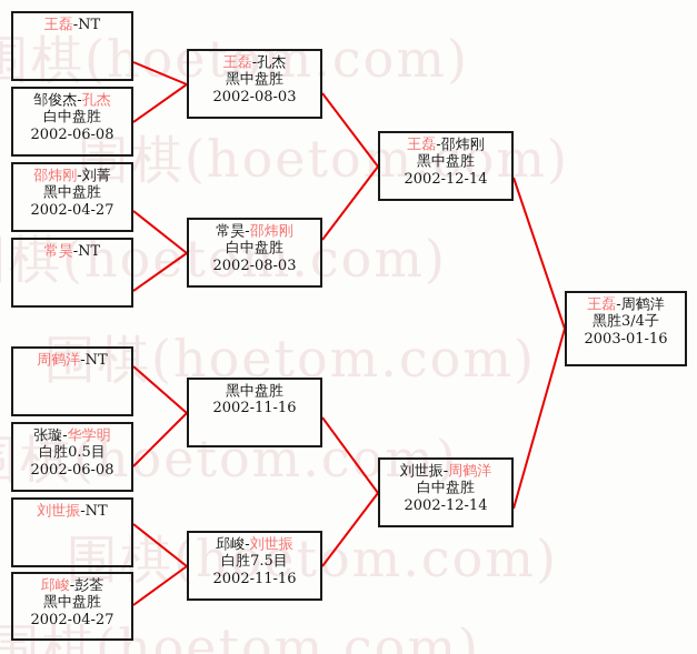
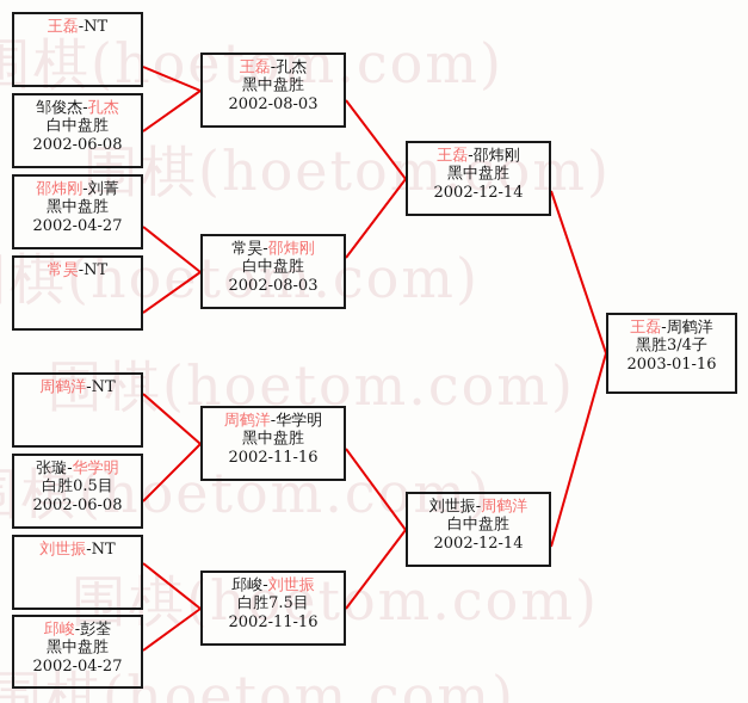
  围棋(hoetom.com)
  围棋(hoetom.com)
  棋(hoetom.com)
  围棋(hoetom.com)
  棋(hoetom.com)
  围棋(hoetom.com)
  围棋(hoetom.com)
  王磊-NT
  邹俊杰-孔杰
  白中盘胜
  2002-06-08
  邵炜刚-刘菁
  黑中盘胜
  2002-04-27
  常昊-NT
  周鹤洋-NT
  张璇-华学明
  白胜0.5目
  2002-06-08
  刘世振-NT
  邱峻-彭荃
  黑中盘胜
  2002-04-27
  王磊-孔杰
  黑中盘胜
  2002-08-03
  常昊-邵炜刚
  白中盘胜
  2002-08-03
+ 周鹤洋-华学明
  黑中盘胜
  2002-11-16
  邱峻-刘世振
  白胜7.5目
  2002-11-16
  王磊-邵炜刚
  黑中盘胜
  2002-12-14
  刘世振-周鹤洋
  白中盘胜
  2002-12-14
  王磊-周鹤洋
  黑胜3/4子
  2003-01-16
